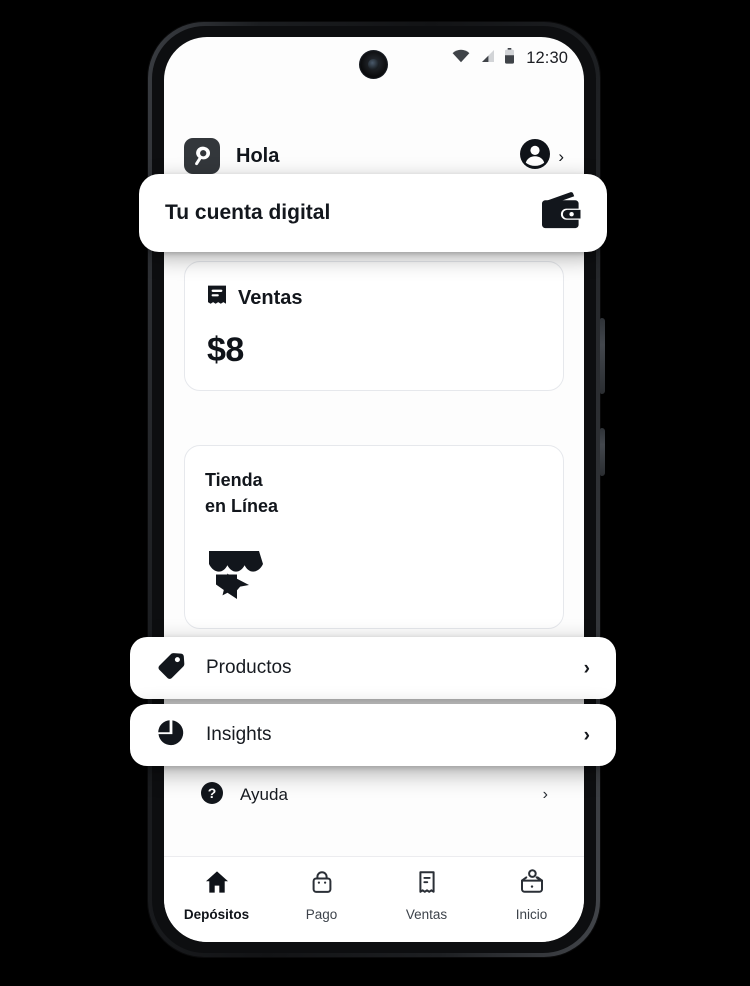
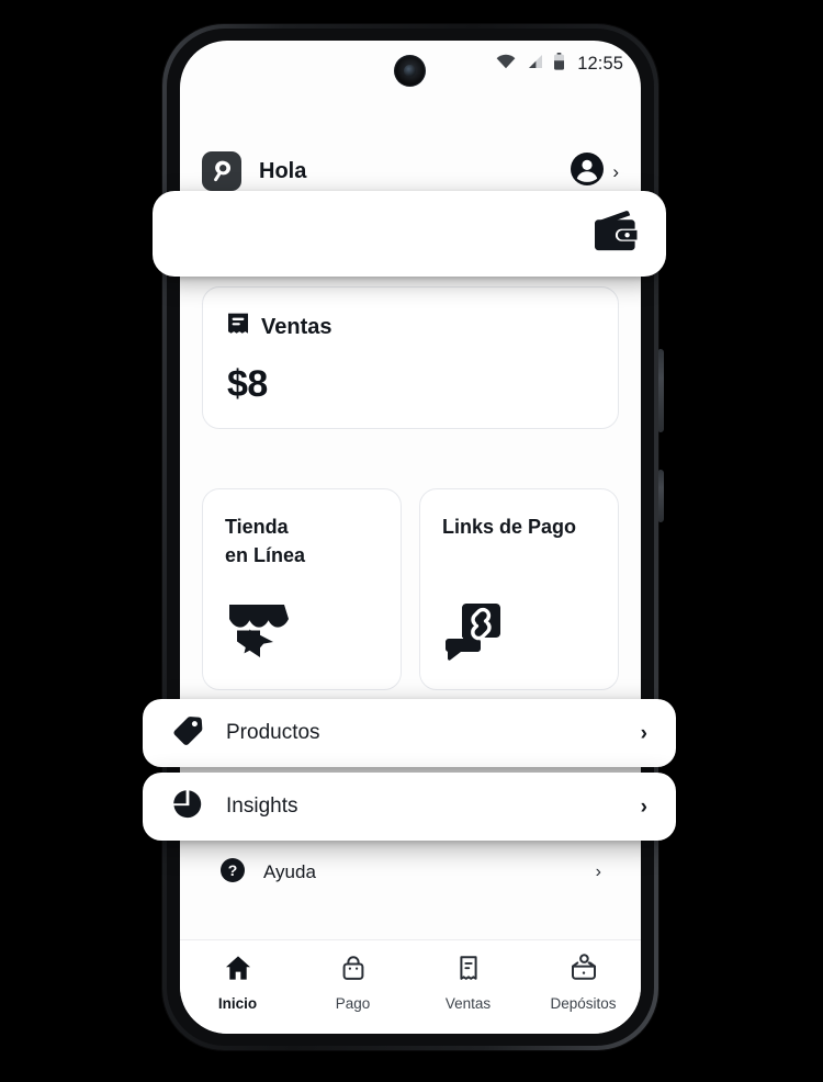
- 12:30
+ 12:55
  Hola
  ›
  Ventas
  $8
  Tienda
  en Línea
+ Links de Pago
- Depósitos
+ Inicio
  Pago
  Ventas
- Inicio
+ Depósitos
  ?
  Ayuda
  ›
- Tu cuenta digital
  Productos
  ›
  Insights
  ›
